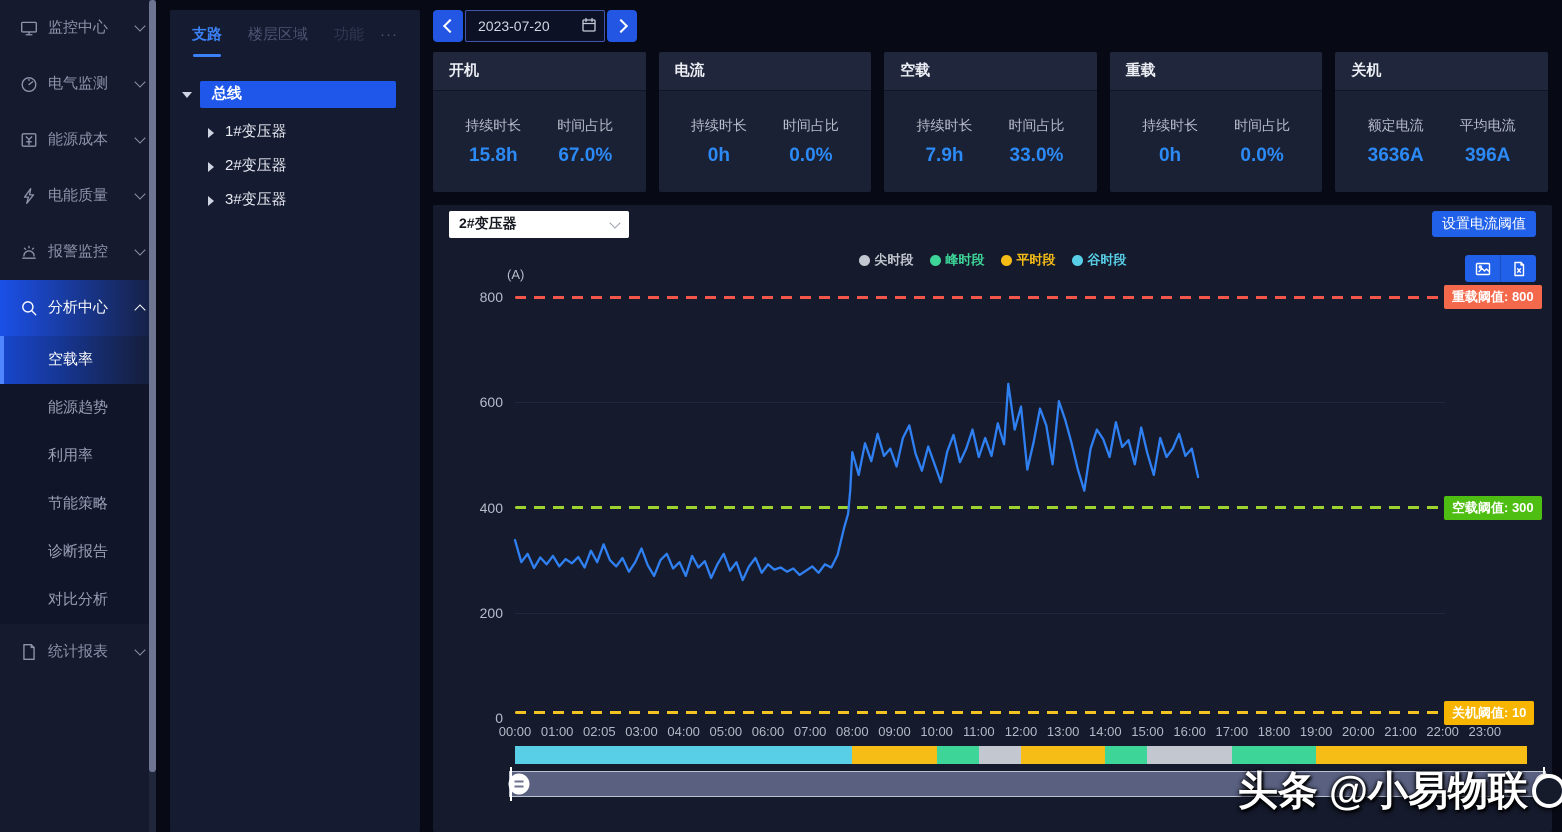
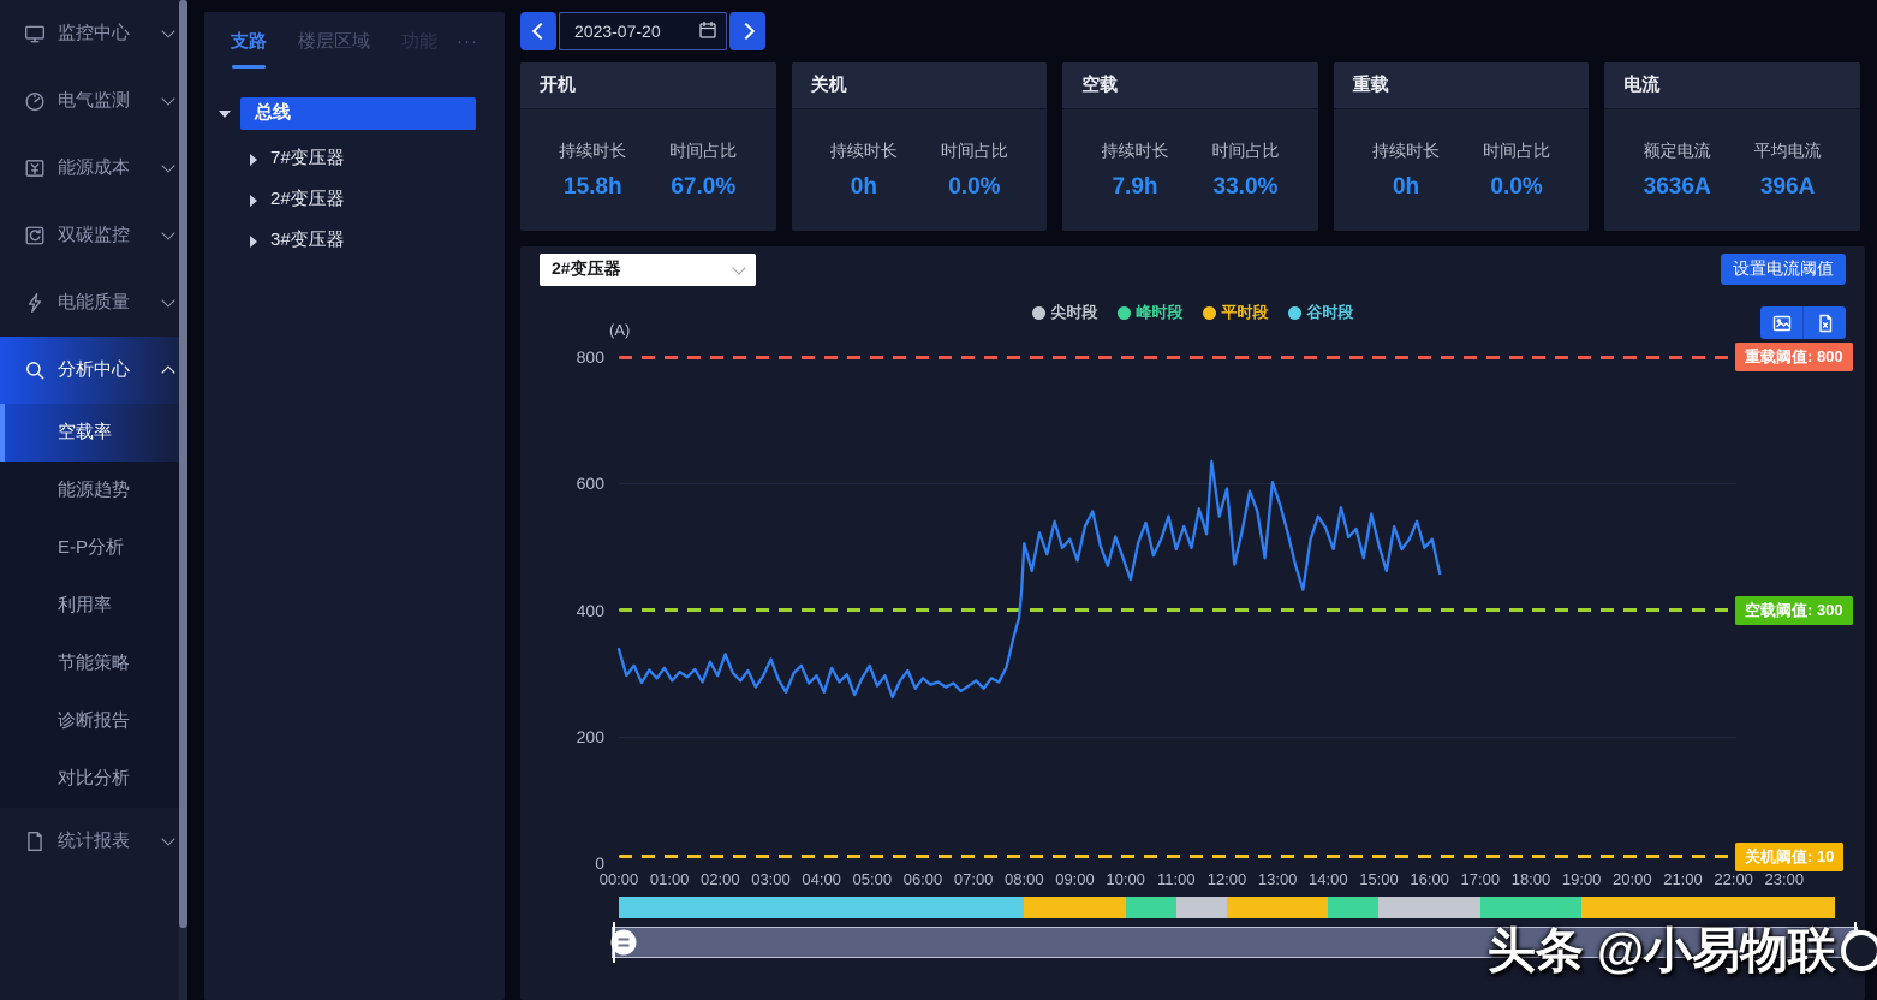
  监控中心
  电气监测
  能源成本
+ 双碳监控
  电能质量
- 报警监控
  分析中心
  空载率
  能源趋势
+ E-P分析
  利用率
  节能策略
  诊断报告
  对比分析
  统计报表
  支路
  楼层区域
  功能
  ···
  总线
- 1#变压器
+ 7#变压器
  2#变压器
  3#变压器
  2023-07-20
  开机
  持续时长
  15.8h
  时间占比
  67.0%
- 电流
+ 关机
  持续时长
  0h
  时间占比
  0.0%
  空载
  持续时长
  7.9h
  时间占比
  33.0%
  重载
  持续时长
  0h
  时间占比
  0.0%
- 关机
+ 电流
  额定电流
  3636A
  平均电流
  396A
  2#变压器
  设置电流阈值
  尖时段
  峰时段
  平时段
  谷时段
  (A)
  0
  200
  400
  600
  800
  重载阈值: 800
  空载阈值: 300
  关机阈值: 10
  00:00
  01:00
- 02:05
+ 02:00
  03:00
  04:00
  05:00
  06:00
  07:00
  08:00
  09:00
  10:00
  11:00
  12:00
  13:00
  14:00
  15:00
  16:00
  17:00
  18:00
  19:00
  20:00
  21:00
  22:00
  23:00
  头条 @小易物联
